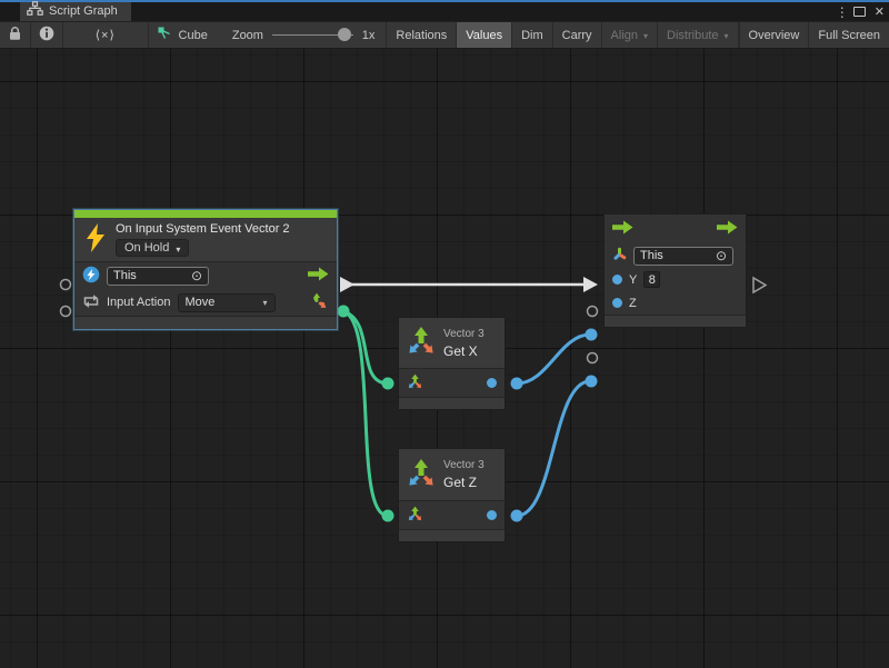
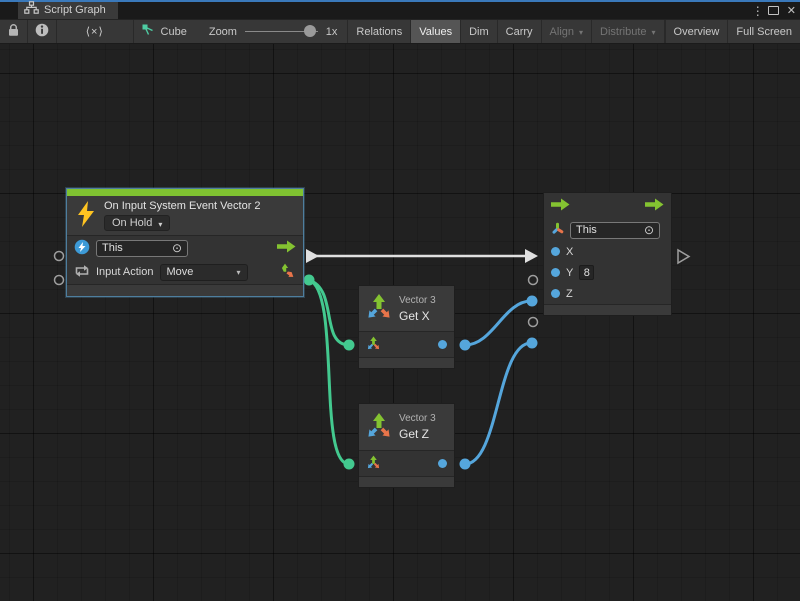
  Script Graph
  ⋮
  ✕
  ⟨×⟩
  Cube
  Zoom
  1x
  Relations
  Values
  Dim
  Carry
  Align
  ▾
  Distribute
  ▾
  Overview
  Full Screen
  On Input System Event Vector 2
  On Hold
  ▾
  This
  ⊙
  Input Action
  Move
  ▾
  This
  ⊙
+ X
  Y
  8
  Z
  Vector 3
  Get X
  Vector 3
  Get Z
